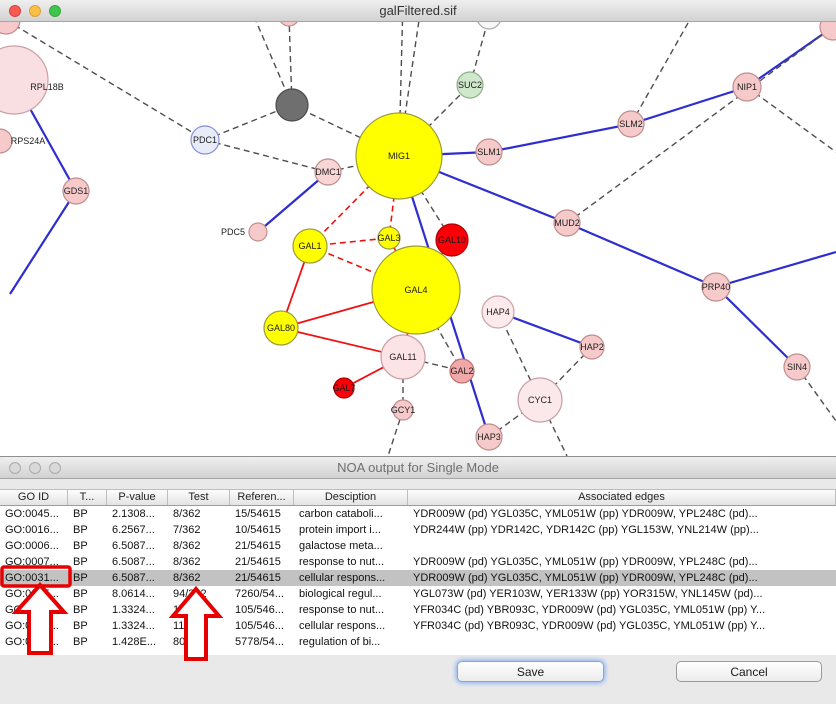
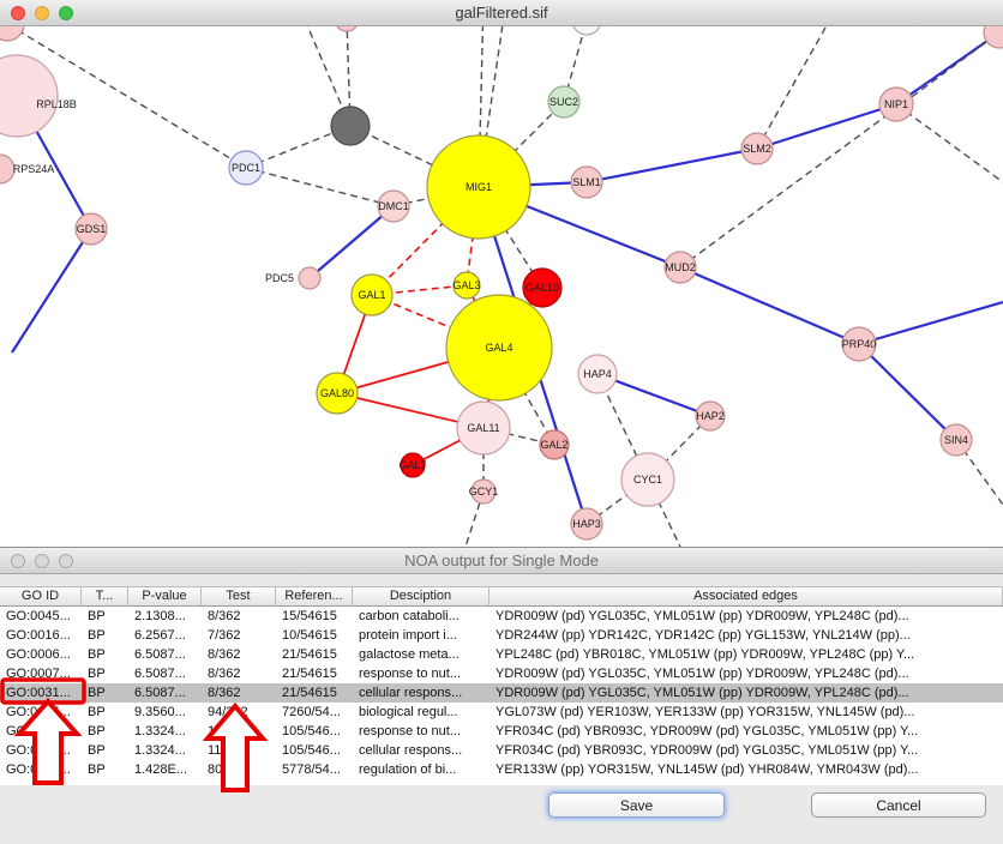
  RPL18B
  RPS24A
  GDS1
  PDC1
  DMC1
  MIG1
  SUC2
  SLM1
  SLM2
  NIP1
  MUD2
  PDC5
  GAL1
  GAL3
  GAL10
  GAL4
  HAP4
  GAL80
  HAP2
  PRP40
  SIN4
  GAL11
  GAL2
  GAL7
  GCY1
  CYC1
  HAP3
  galFiltered.sif
  NOA output for Single Mode
  GO ID
  T...
  P-value
  Test
  Referen...
  Desciption
  Associated edges
  GO:0045...
  BP
  2.1308...
  8/362
  15/54615
  carbon cataboli...
  YDR009W (pd) YGL035C, YML051W (pp) YDR009W, YPL248C (pd)...
  GO:0016...
  BP
  6.2567...
  7/362
  10/54615
  protein import i...
  YDR244W (pp) YDR142C, YDR142C (pp) YGL153W, YNL214W (pp)...
  GO:0006...
  BP
  6.5087...
  8/362
  21/54615
  galactose meta...
+ YPL248C (pd) YBR018C, YML051W (pp) YDR009W, YPL248C (pp) Y...
  GO:0007...
  BP
  6.5087...
  8/362
  21/54615
  response to nut...
  YDR009W (pd) YGL035C, YML051W (pp) YDR009W, YPL248C (pd)...
  GO:0031...
  BP
  6.5087...
  8/362
  21/54615
  cellular respons...
  YDR009W (pd) YGL035C, YML051W (pp) YDR009W, YPL248C (pd)...
  GO:0...
  BP
- 8.0614...
+ 9.3560...
  7260/54...
  biological regul...
  YGL073W (pd) YER103W, YER133W (pp) YOR315W, YNL145W (pd)...
  BP
  1.3324...
  105/546...
  response to nut...
  YFR034C (pd) YBR093C, YDR009W (pd) YGL035C, YML051W (pp) Y...
  BP
  1.3324...
  105/546...
  cellular respons...
  YFR034C (pd) YBR093C, YDR009W (pd) YGL035C, YML051W (pp) Y...
  BP
  1.428E...
  5778/54...
  regulation of bi...
+ YER133W (pp) YOR315W, YNL145W (pd) YHR084W, YMR043W (pd)...
  Save
  Cancel
